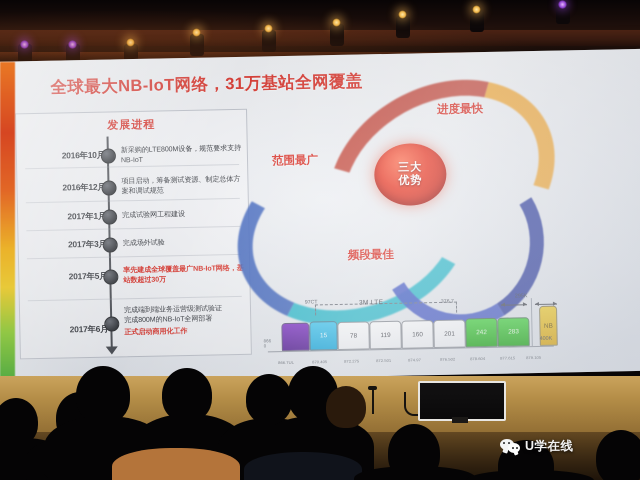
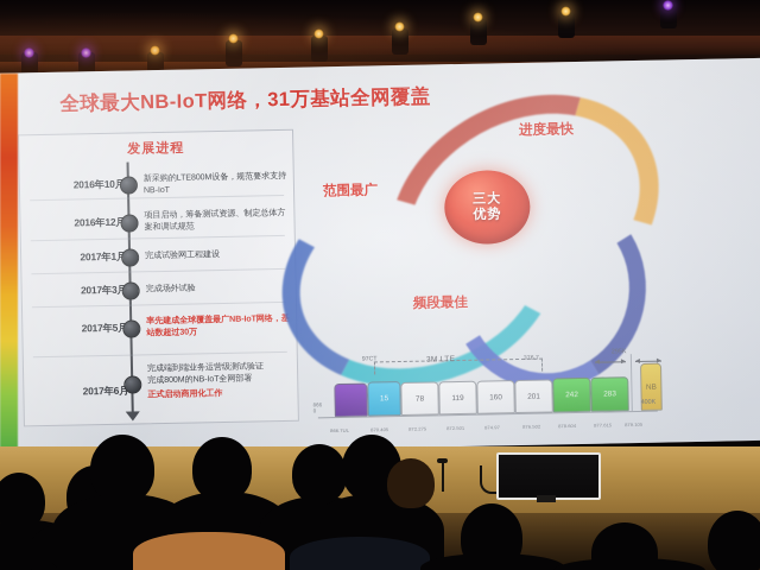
- U学在线
